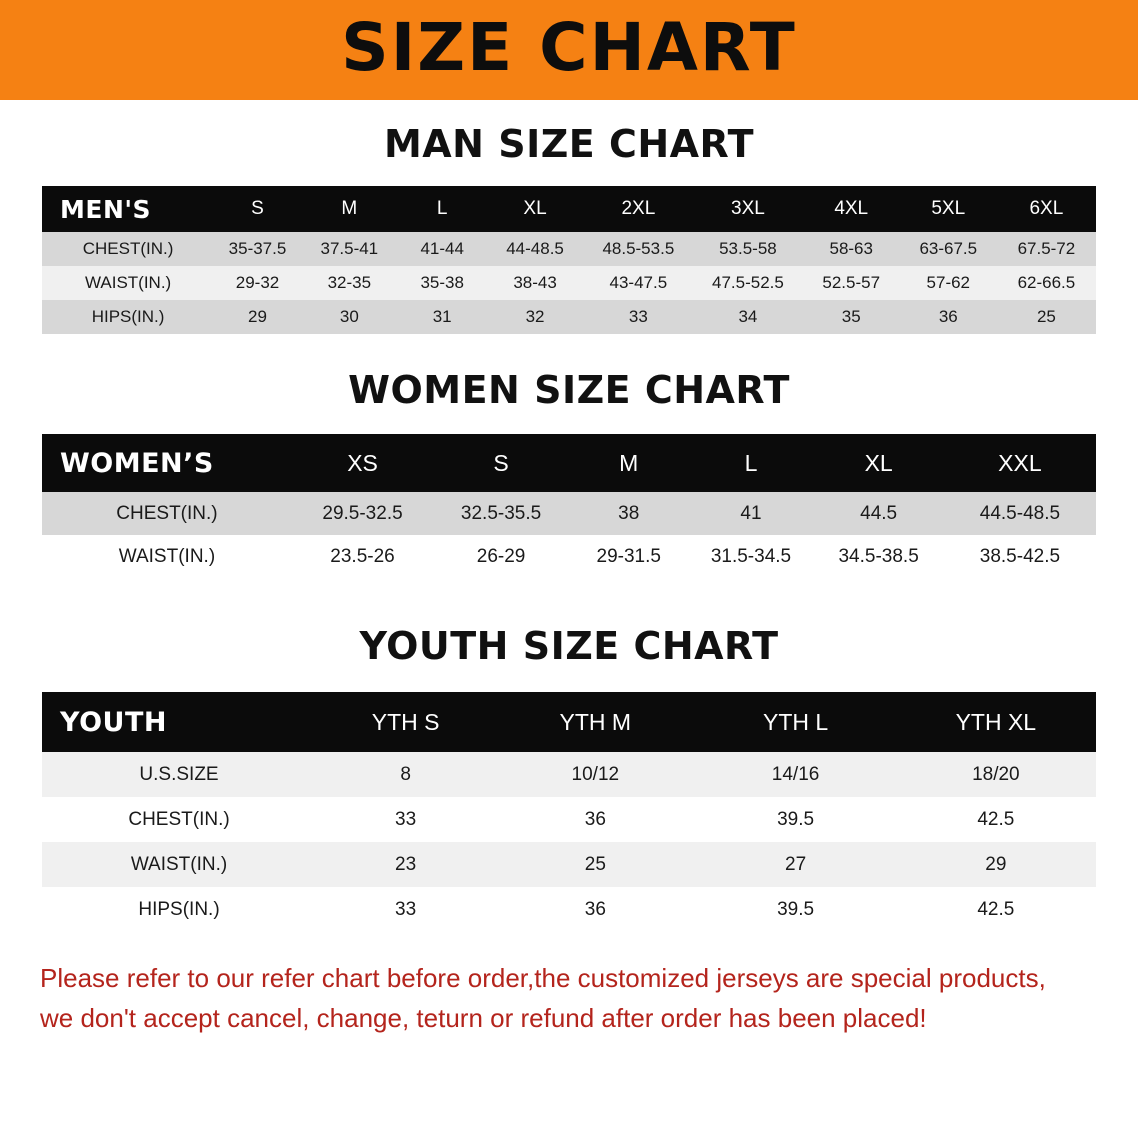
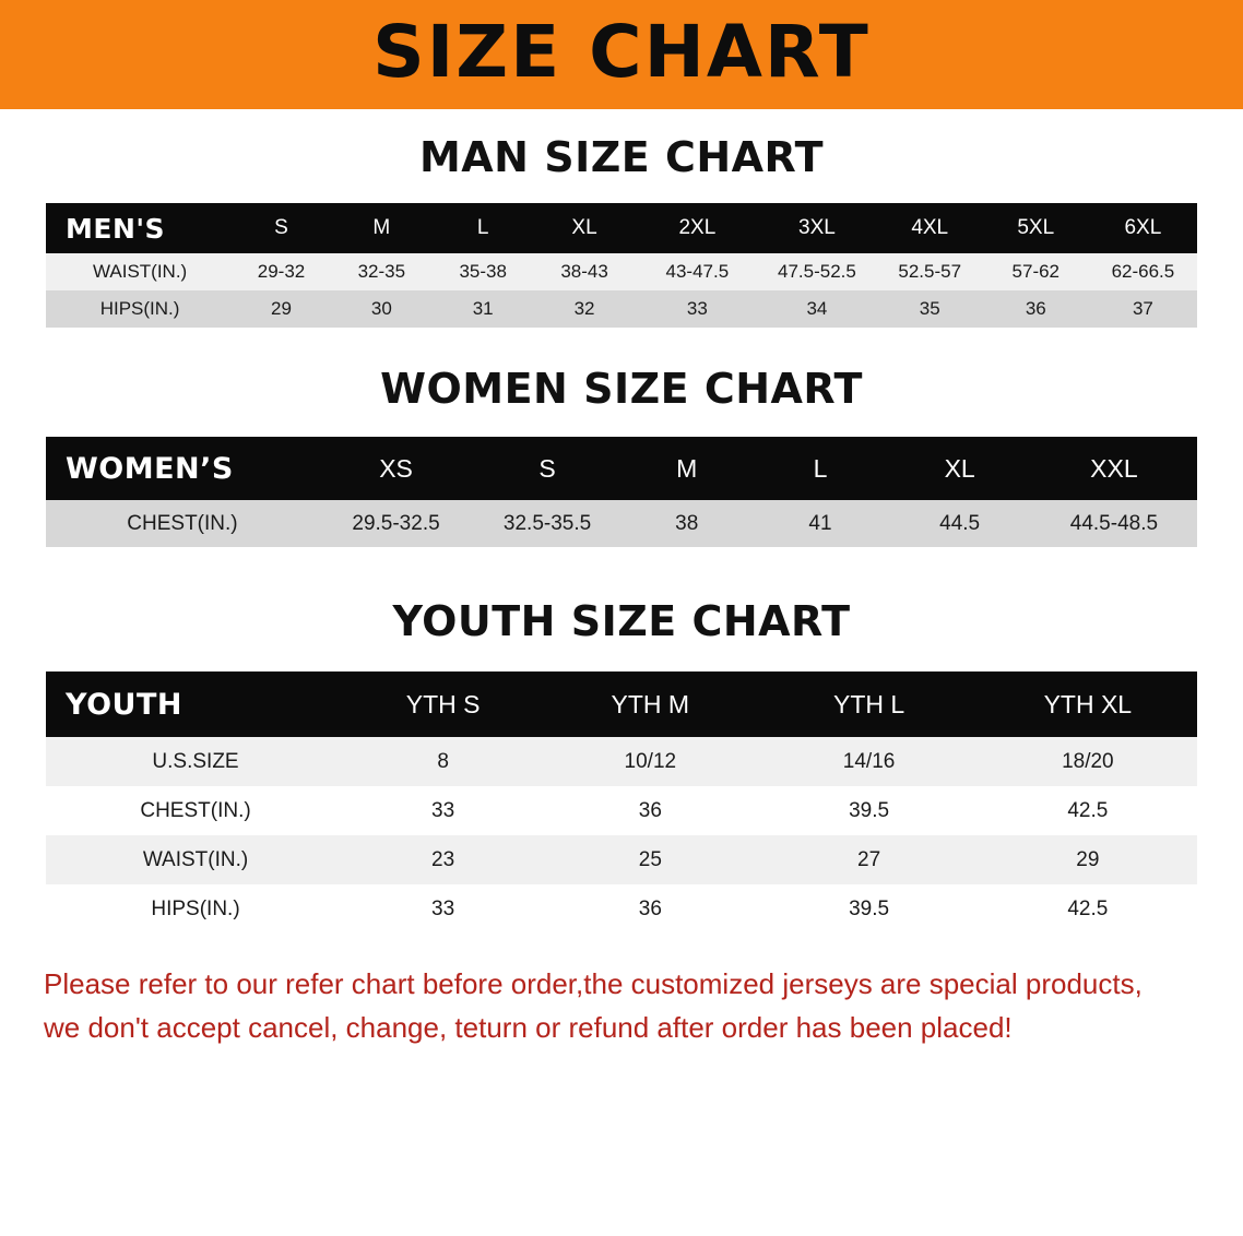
  SIZE CHART
  MAN SIZE CHART
  MEN'S	S	M	L	XL	2XL	3XL	4XL	5XL	6XL
- CHEST(IN.)	35-37.5	37.5-41	41-44	44-48.5	48.5-53.5	53.5-58	58-63	63-67.5	67.5-72
  WAIST(IN.)	29-32	32-35	35-38	38-43	43-47.5	47.5-52.5	52.5-57	57-62	62-66.5
- HIPS(IN.)	29	30	31	32	33	34	35	36	25
+ HIPS(IN.)	29	30	31	32	33	34	35	36	37
  WOMEN SIZE CHART
  WOMEN’S	XS	S	M	L	XL	XXL
  CHEST(IN.)	29.5-32.5	32.5-35.5	38	41	44.5	44.5-48.5
- WAIST(IN.)	23.5-26	26-29	29-31.5	31.5-34.5	34.5-38.5	38.5-42.5
  YOUTH SIZE CHART
  YOUTH	YTH S	YTH M	YTH L	YTH XL
  U.S.SIZE	8	10/12	14/16	18/20
  CHEST(IN.)	33	36	39.5	42.5
  WAIST(IN.)	23	25	27	29
  HIPS(IN.)	33	36	39.5	42.5
  Please refer to our refer chart before order,the customized jerseys are special products,
  we don't accept cancel, change, teturn or refund after order has been placed!
